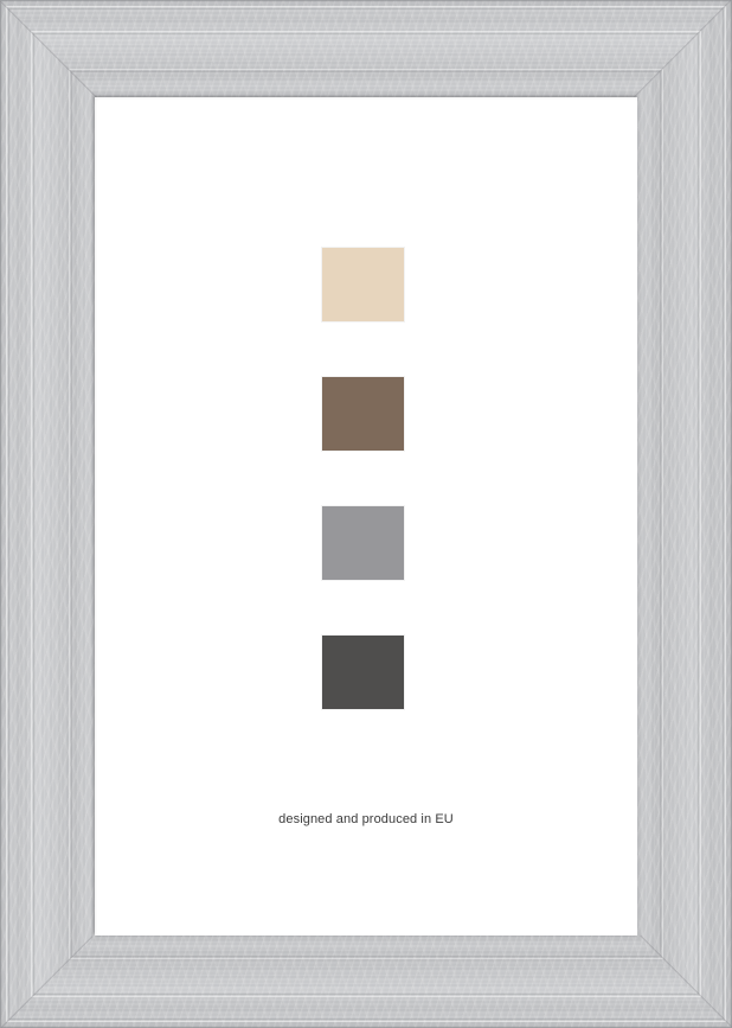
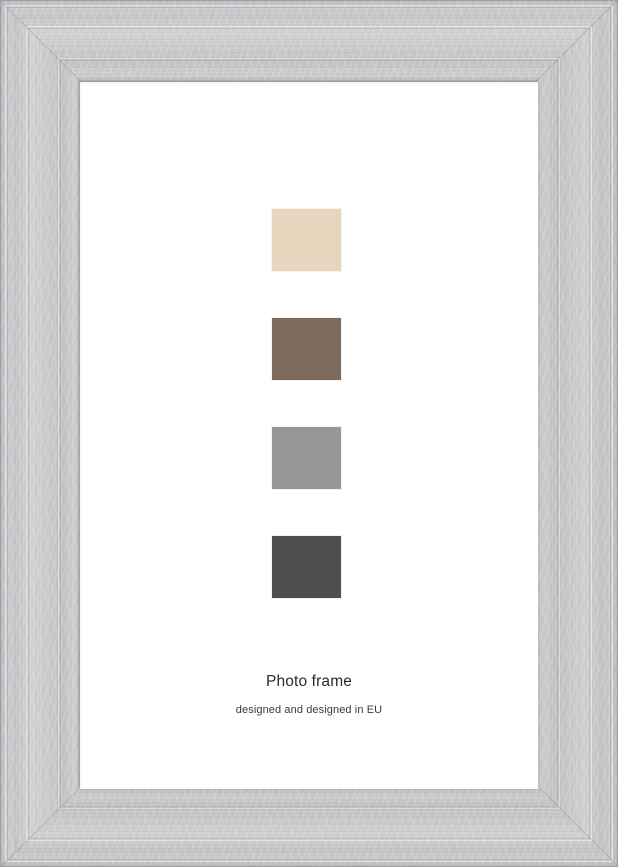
+ Photo frame
- designed and produced in EU
+ designed and designed in EU
